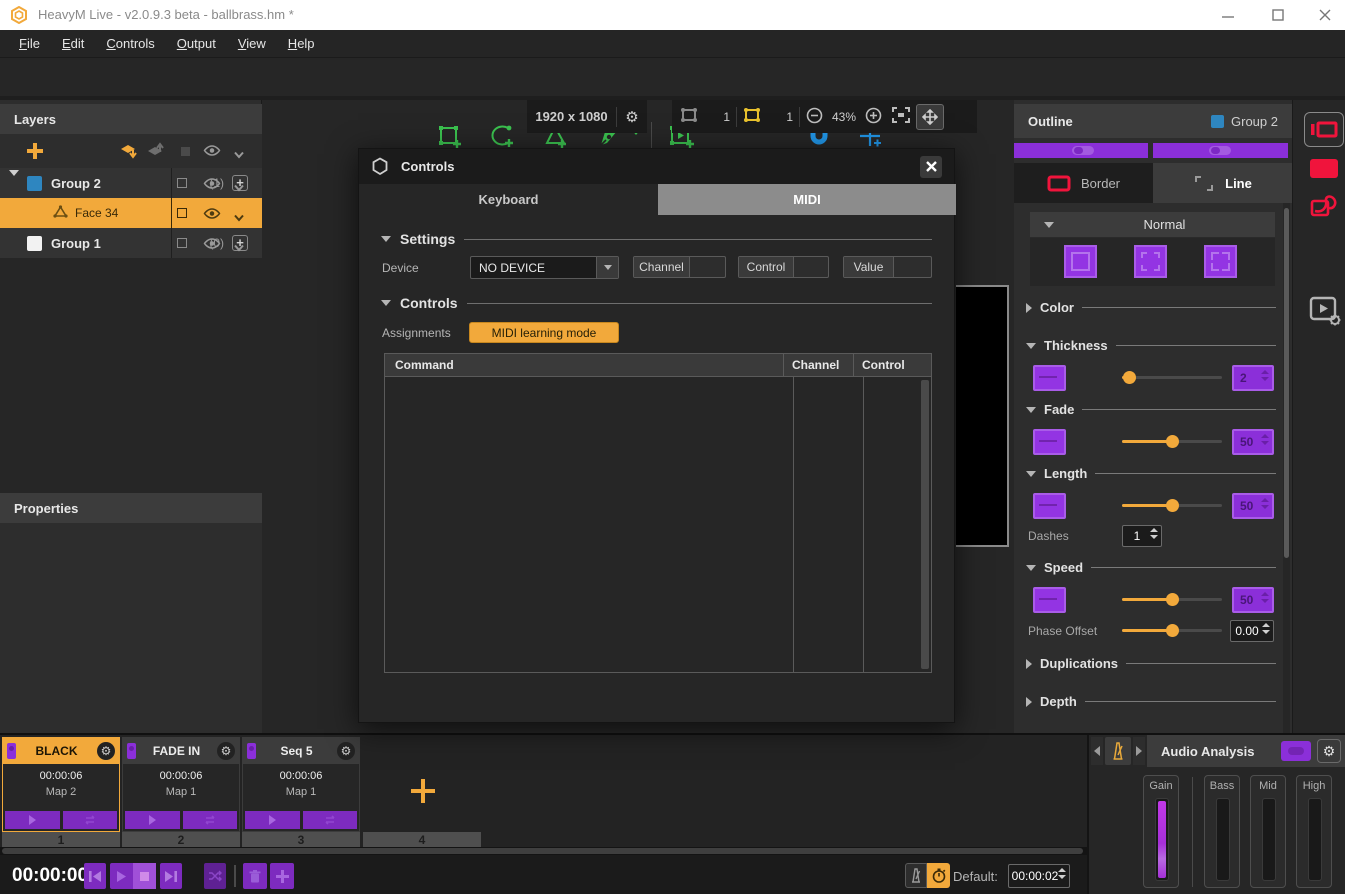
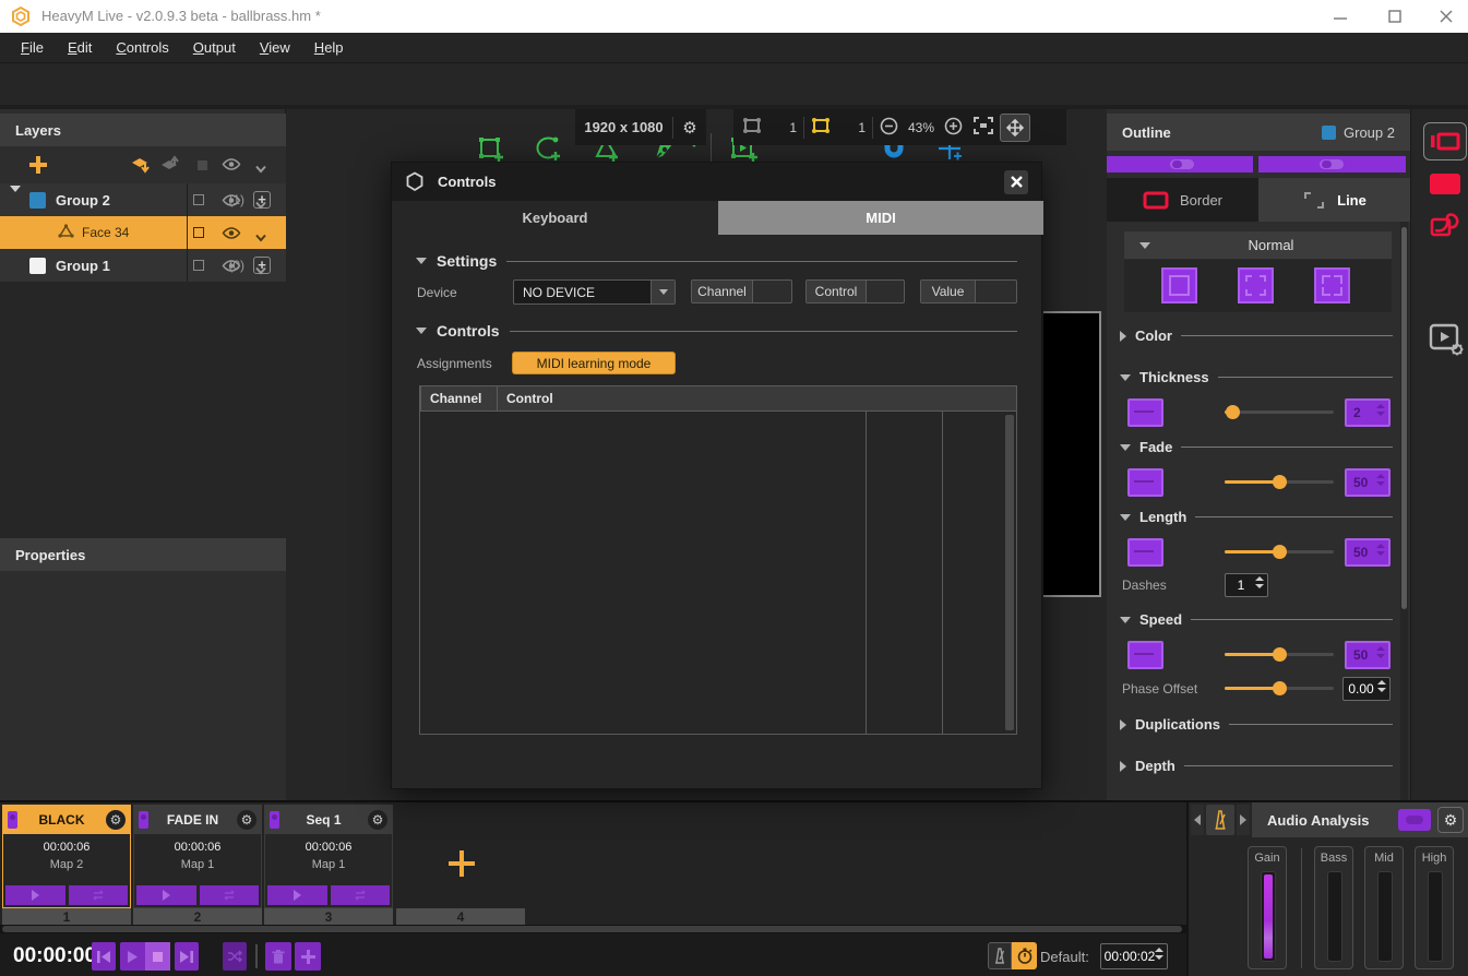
  HeavyM Live - v2.0.9.3 beta - ballbrass.hm *
  File
  Edit
  Controls
  Output
  View
  Help
  Layers
  Group 2
  +
  Face 34
  Group 1
  +
  Properties
  1920 x 1080
  ⚙
  1
  1
  43%
  Outline
  Group 2
  Border
  Line
  Normal
  Color
  Thickness
  2
  Fade
  50
  Length
  50
  Dashes
  1
  Speed
  50
  Phase Offset
  0.00
  Duplications
  Depth
  Controls
  Keyboard
  MIDI
  Settings
  Device
  NO DEVICE
  Channel
  Control
  Value
  Controls
  Assignments
  MIDI learning mode
- Command
  Channel
  Control
  BLACK
  ⚙
  00:00:06
  Map 2
  1
  FADE IN
  ⚙
  00:00:06
  Map 1
  2
- Seq 5
+ Seq 1
  ⚙
  00:00:06
  Map 1
  3
  4
  00:00:00
  Default:
  00:00:02
  Audio Analysis
  ⚙
  Gain
  Bass
  Mid
  High
